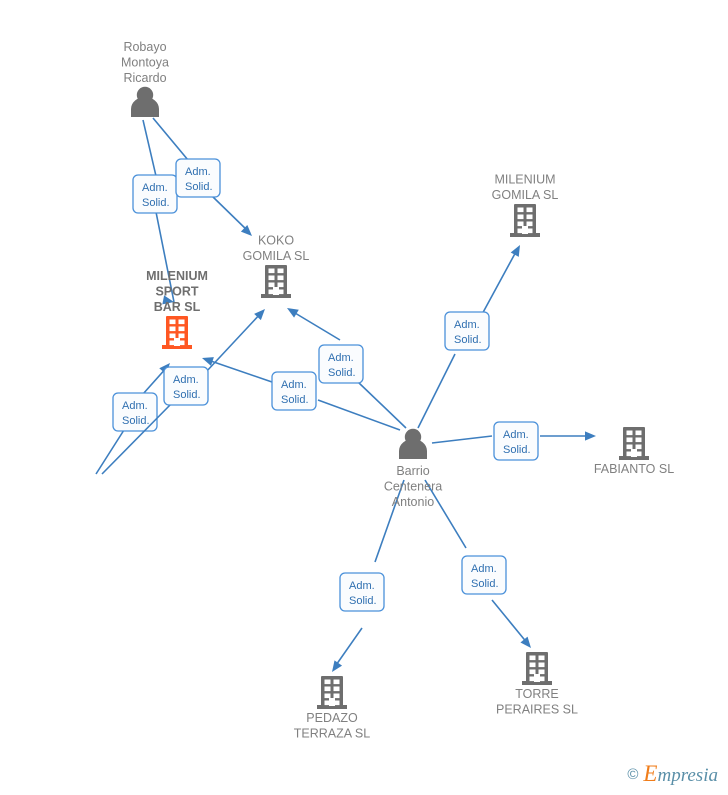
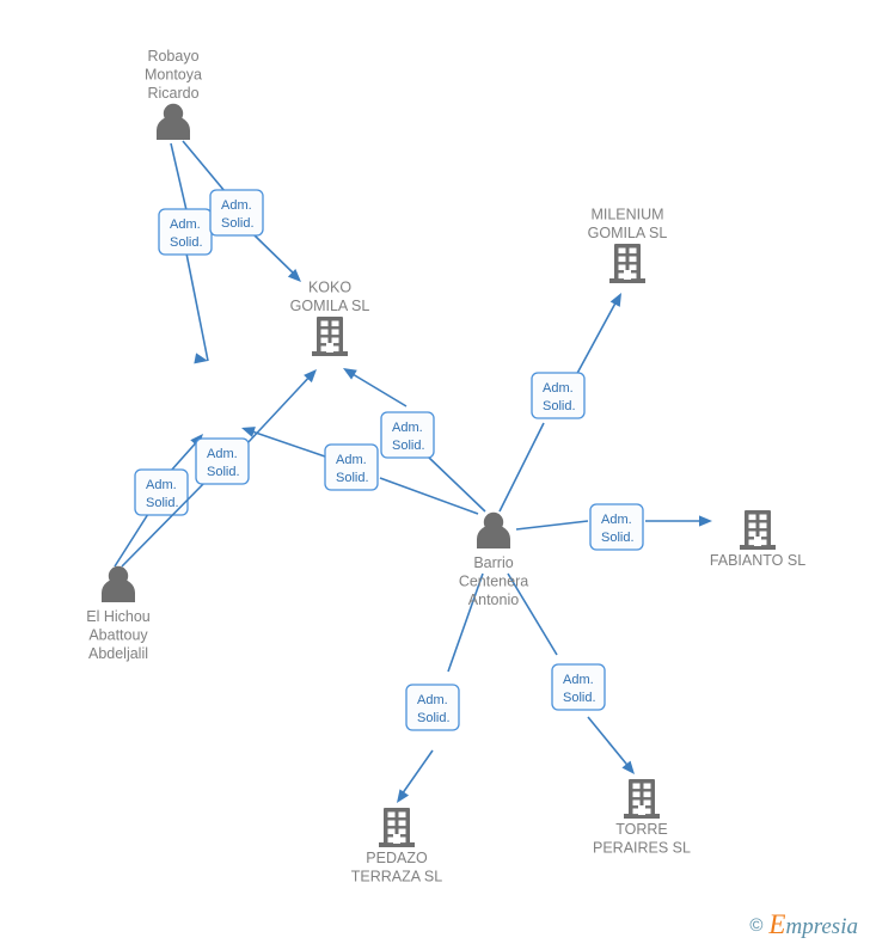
  Adm. Solid.
  Adm. Solid.
  Adm. Solid.
  Adm. Solid.
  Adm. Solid.
  Adm. Solid.
  Adm. Solid.
  Adm. Solid.
  Adm. Solid.
  Adm. Solid.
  Robayo Montoya Ricardo
  KOKO GOMILA SL
- MILENIUM SPORT BAR SL
  MILENIUM GOMILA SL
+ El Hichou Abattouy Abdeljalil
  Barrio Centenera Antonio
  FABIANTO SL
  PEDAZO TERRAZA SL
  TORRE PERAIRES SL
  ©
  Empresia
